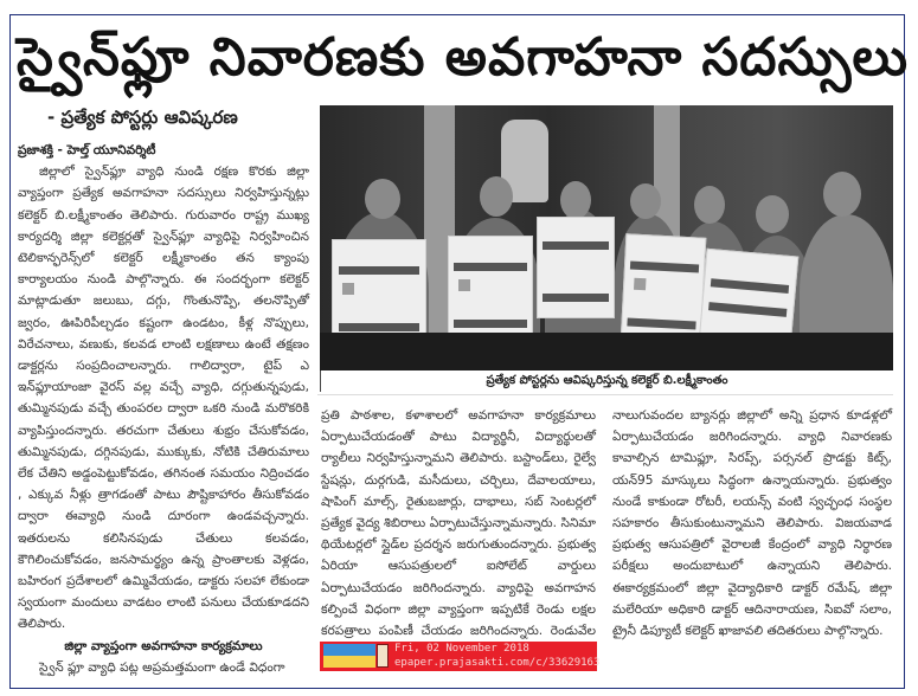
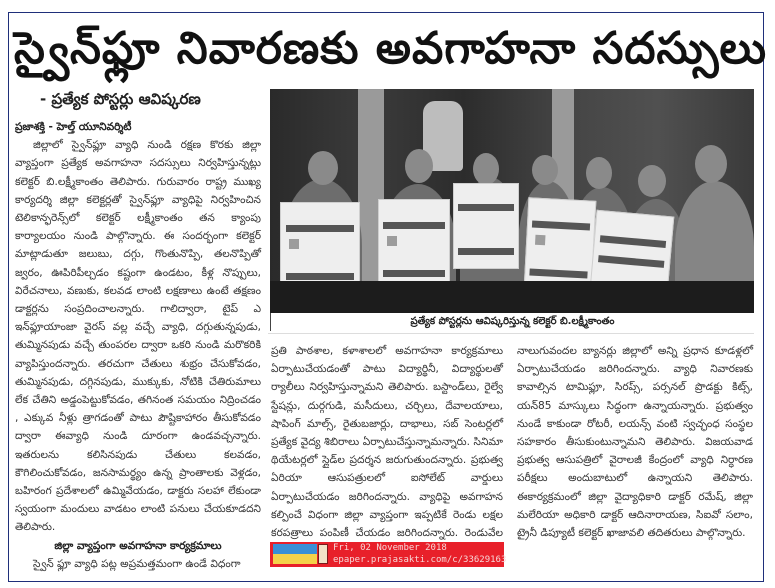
  స్వైన్‌ఫ్లూ నివారణకు అవగాహనా సదస్సులు
  - ప్రత్యేక పోస్టర్లు ఆవిష్కరణ
  ప్రజాశక్తి - హెల్త్‌ యూనివర్శిటీ
  జిల్లాలో స్వైన్‌ఫ్లూ వ్యాధి నుండి రక్షణ కొరకు జిల్లా వ్యాప్తంగా ప్రత్యేక అవగాహనా సదస్సులు నిర్వహిస్తున్నట్లు కలెక్టర్‌ బి.లక్ష్మీకాంతం తెలిపారు. గురువారం రాష్ట్ర ముఖ్య కార్యదర్శి జిల్లా కలెక్టర్లతో స్వైన్‌ఫ్లూ వ్యాధిపై నిర్వహించిన టెలికాన్ఫరెన్స్‌లో కలెక్టర్‌ లక్ష్మీకాంతం తన క్యాంపు కార్యాలయం నుండి పాల్గొన్నారు. ఈ సందర్భంగా కలెక్టర్‌ మాట్లాడుతూ జలుబు, దగ్గు, గొంతునొప్పి, తలనొప్పితో జ్వరం, ఊపిరిపీల్చడం కష్టంగా ఉండటం, కీళ్ల నొప్పులు, విరేచనాలు, వణుకు, కలవడ లాంటి లక్షణాలు ఉంటే తక్షణం డాక్టర్లను సంప్రదించాలన్నారు. గాలిద్వారా, టైప్‌ ఎ ఇన్‌ఫ్లూయాంజా వైరస్‌ వల్ల వచ్చే వ్యాధి, దగ్గుతున్నపుడు, తుమ్మినపుడు వచ్చే తుంపరల ద్వారా ఒకరి నుండి మరొకరికి వ్యాపిస్తుందన్నారు. తరచుగా చేతులు శుభ్రం చేసుకోవడం, తుమ్మినపుడు, దగ్గినపుడు, ముక్కుకు, నోటికి చేతిరుమాలు లేక చేతిని అడ్డంపెట్టుకోవడం, తగినంత సమయం నిద్రించడం , ఎక్కువ నీళ్లు త్రాగడంతో పాటు పౌష్టికాహారం తీసుకోవడం ద్వారా ఈవ్యాధి నుండి దూరంగా ఉండవచ్చన్నారు. ఇతరులను కలిసినపుడు చేతులు కలవడం, కౌగిలించుకోవడం, జనసామర్థ్యం ఉన్న ప్రాంతాలకు వెళ్లడం, బహిరంగ ప్రదేశాలలో ఉమ్మివేయడం, డాక్టరు సలహా లేకుండా స్వయంగా మందులు వాడటం లాంటి పనులు చేయకూడదని తెలిపారు.
  జిల్లా వ్యాప్తంగా అవగాహనా కార్యక్రమాలు
  స్వైన్‌ ఫ్లూ వ్యాధి పట్ల అప్రమత్తమంగా ఉండే విధంగా
  ప్రత్యేక పోస్టర్లను ఆవిష్కరిస్తున్న కలెక్టర్‌ బి.లక్ష్మీకాంతం
  ప్రతి పాఠశాల, కళాశాలలో అవగాహనా కార్యక్రమాలు ఏర్పాటుచేయడంతో పాటు విద్యార్థినీ, విద్యార్థులతో ర్యాలీలు నిర్వహిస్తున్నామని తెలిపారు. బస్టాండ్‌లు, రైల్వే స్టేషన్లు, దుర్గగుడి, మసీదులు, చర్చిలు, దేవాలయాలు, షాపింగ్‌ మాల్స్‌, రైతుబజార్లు, దాభాలు, సబ్‌ సెంటర్లలో ప్రత్యేక వైద్య శిబిరాలు ఏర్పాటుచేస్తున్నామన్నారు. సినిమా థియేటర్లలో స్లైడ్‌ల ప్రదర్శన జరుగుతుందన్నారు. ప్రభుత్వ ఏరియా ఆసుపత్రులలో ఐసోలేట్‌ వార్డులు ఏర్పాటుచేయడం జరిగిందన్నారు. వ్యాధిపై అవగాహన కల్పించే విధంగా జిల్లా వ్యాప్తంగా ఇప్పటికే రెండు లక్షల కరపత్రాలు పంపిణీ చేయడం జరిగిందన్నారు. రెండువేల
- నాలుగువందల బ్యానర్లు జిల్లాలో అన్ని ప్రధాన కూడళ్లలో ఏర్పాటుచేయడం జరిగిందన్నారు. వ్యాధి నివారణకు కావాల్సిన టామిఫ్లూ, సిరప్స్‌, పర్సనల్‌ ప్రొడక్టు కిట్స్‌, యన్‌95 మాస్కులు సిద్ధంగా ఉన్నాయన్నారు. ప్రభుత్వం నుండే కాకుండా రోటరీ, లయన్స్‌ వంటి స్వచ్ఛంధ సంస్థల సహకారం తీసుకుంటున్నామని తెలిపారు. విజయవాడ ప్రభుత్వ ఆసుపత్రిలో వైరాలజీ కేంద్రంలో వ్యాధి నిర్ధారణ పరీక్షలు అందుబాటులో ఉన్నాయని తెలిపారు. ఈకార్యక్రమంలో జిల్లా వైద్యాధికారి డాక్టర్‌ రమేష్‌, జిల్లా మలేరియా అధికారి డాక్టర్‌ ఆదినారాయణ, సిఐవో సలాం, ట్రైనీ డిప్యూటీ కలెక్టర్‌ ఖాజావలి తదితరులు పాల్గొన్నారు.
+ నాలుగువందల బ్యానర్లు జిల్లాలో అన్ని ప్రధాన కూడళ్లలో ఏర్పాటుచేయడం జరిగిందన్నారు. వ్యాధి నివారణకు కావాల్సిన టామిఫ్లూ, సిరప్స్‌, పర్సనల్‌ ప్రొడక్టు కిట్స్‌, యన్‌85 మాస్కులు సిద్ధంగా ఉన్నాయన్నారు. ప్రభుత్వం నుండే కాకుండా రోటరీ, లయన్స్‌ వంటి స్వచ్ఛంధ సంస్థల సహకారం తీసుకుంటున్నామని తెలిపారు. విజయవాడ ప్రభుత్వ ఆసుపత్రిలో వైరాలజీ కేంద్రంలో వ్యాధి నిర్ధారణ పరీక్షలు అందుబాటులో ఉన్నాయని తెలిపారు. ఈకార్యక్రమంలో జిల్లా వైద్యాధికారి డాక్టర్‌ రమేష్‌, జిల్లా మలేరియా అధికారి డాక్టర్‌ ఆదినారాయణ, సిఐవో సలాం, ట్రైనీ డిప్యూటీ కలెక్టర్‌ ఖాజావలి తదితరులు పాల్గొన్నారు.
  Fri, 02 November 2018
  epaper.prajasakti.com/c/33629163
